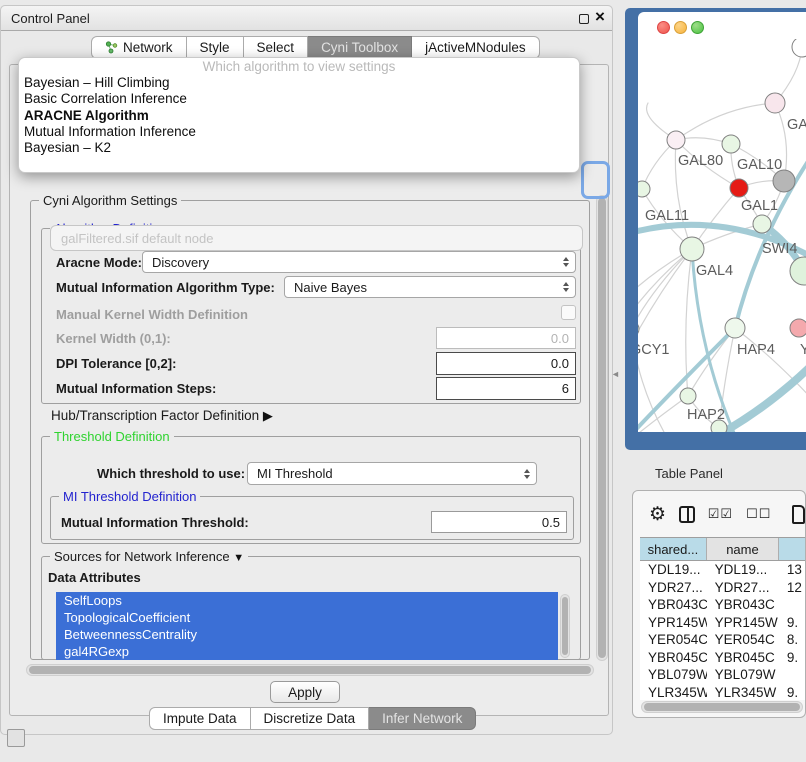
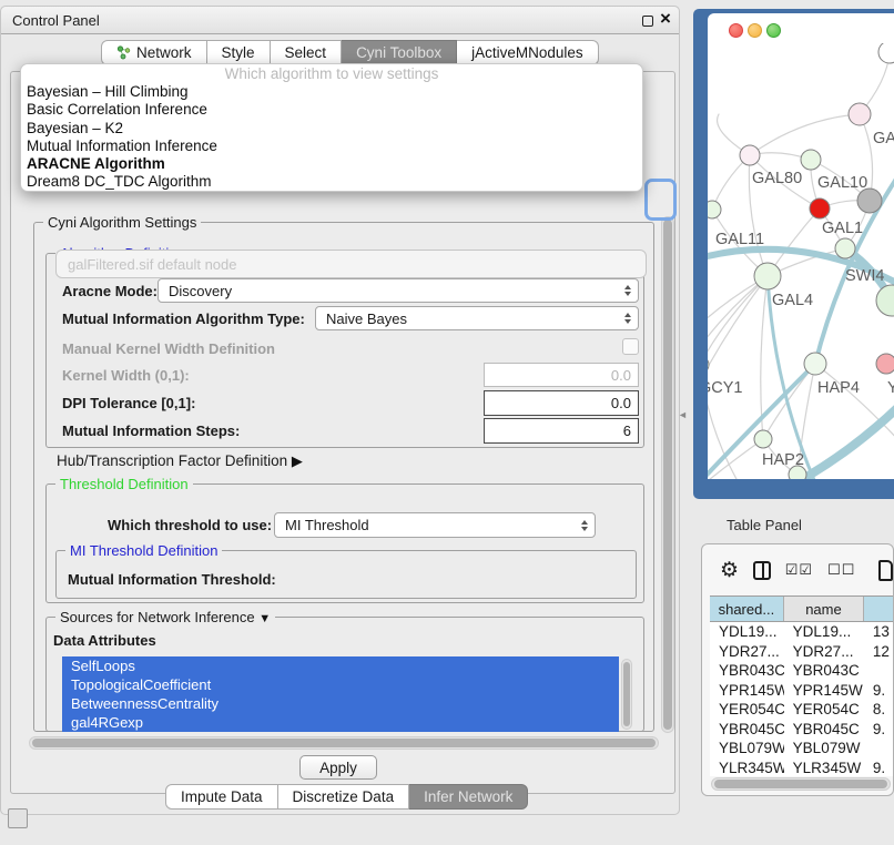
  Control Panel
  ×
  Network
  Style
  Select
  Cyni Toolbox
  jActiveMNodules
  galFiltered.sif default node
  Cyni Algorithm Settings
  Aracne Mode:
  Discovery
  Mutual Information Algorithm Type:
  Naive Bayes
  Manual Kernel Width Definition
  Kernel Width (0,1):
  0.0
- DPI Tolerance [0,2]:
+ DPI Tolerance [0,1]:
  0.0
  Mutual Information Steps:
  6
  Hub/Transcription Factor Definition ▶
  Threshold Definition
  Which threshold to use:
  MI Threshold
  MI Threshold Definition
  Mutual Information Threshold:
- 0.5
  Sources for Network Inference ▼
  Data Attributes
  SelfLoops
  TopologicalCoefficient
  BetweennessCentrality
  gal4RGexp
  Apply
  Impute Data
  Discretize Data
  Infer Network
  Which algorithm to view settings
  Bayesian – Hill Climbing
  Basic Correlation Inference
- ARACNE Algorithm
+ Bayesian – K2
  Mutual Information Inference
- Bayesian – K2
+ ARACNE Algorithm
+ Dream8 DC_TDC Algorithm
  ◄
  GAL80
  GAL10
  GAL1
  GAL11
  SWI4
  GAL4
  CY1
  HAP4
  Y
  HAP2
  Table Panel
  ⚙
  ☑☑
  ☐☐
  shared...
  name
  YDL19...
  YDL19...
  13
  YDR27...
  YDR27...
  12
  YBR043C
  YBR043C
  YPR145W
  YPR145W
  9.
  YER054C
  YER054C
  8.
  YBR045C
  YBR045C
  9.
  YBL079W
  YBL079W
  YLR345W
  YLR345W
  9.
